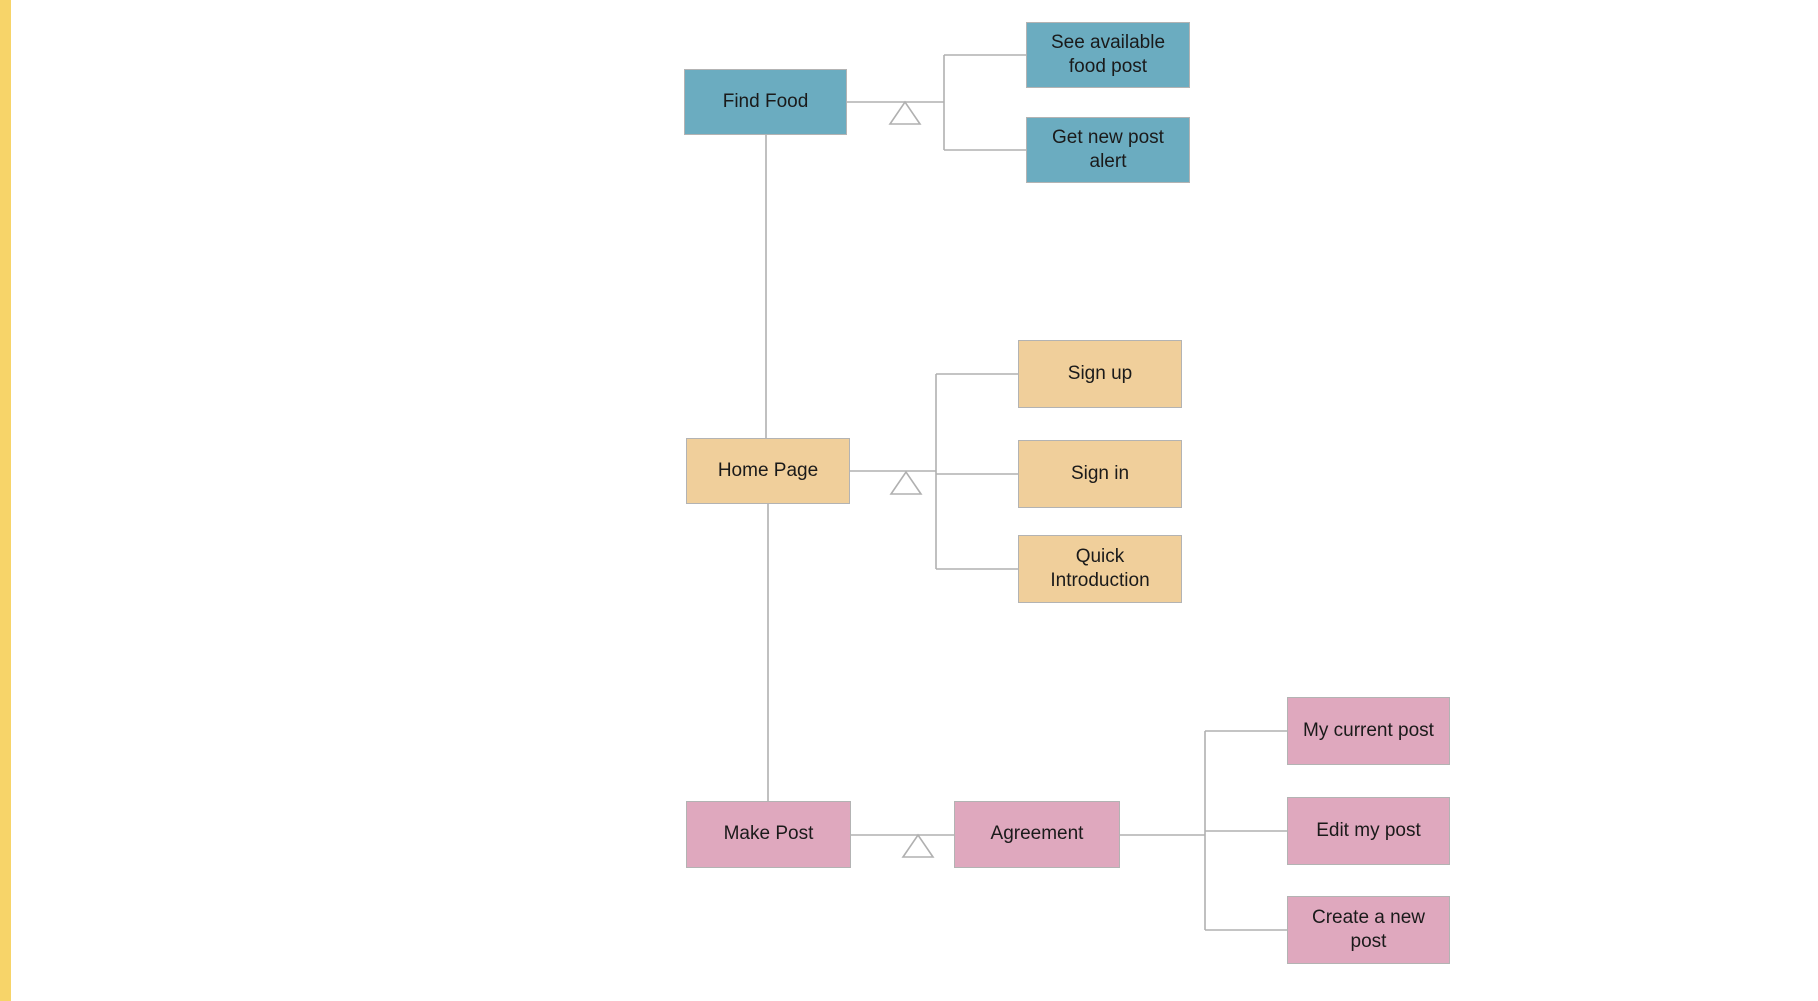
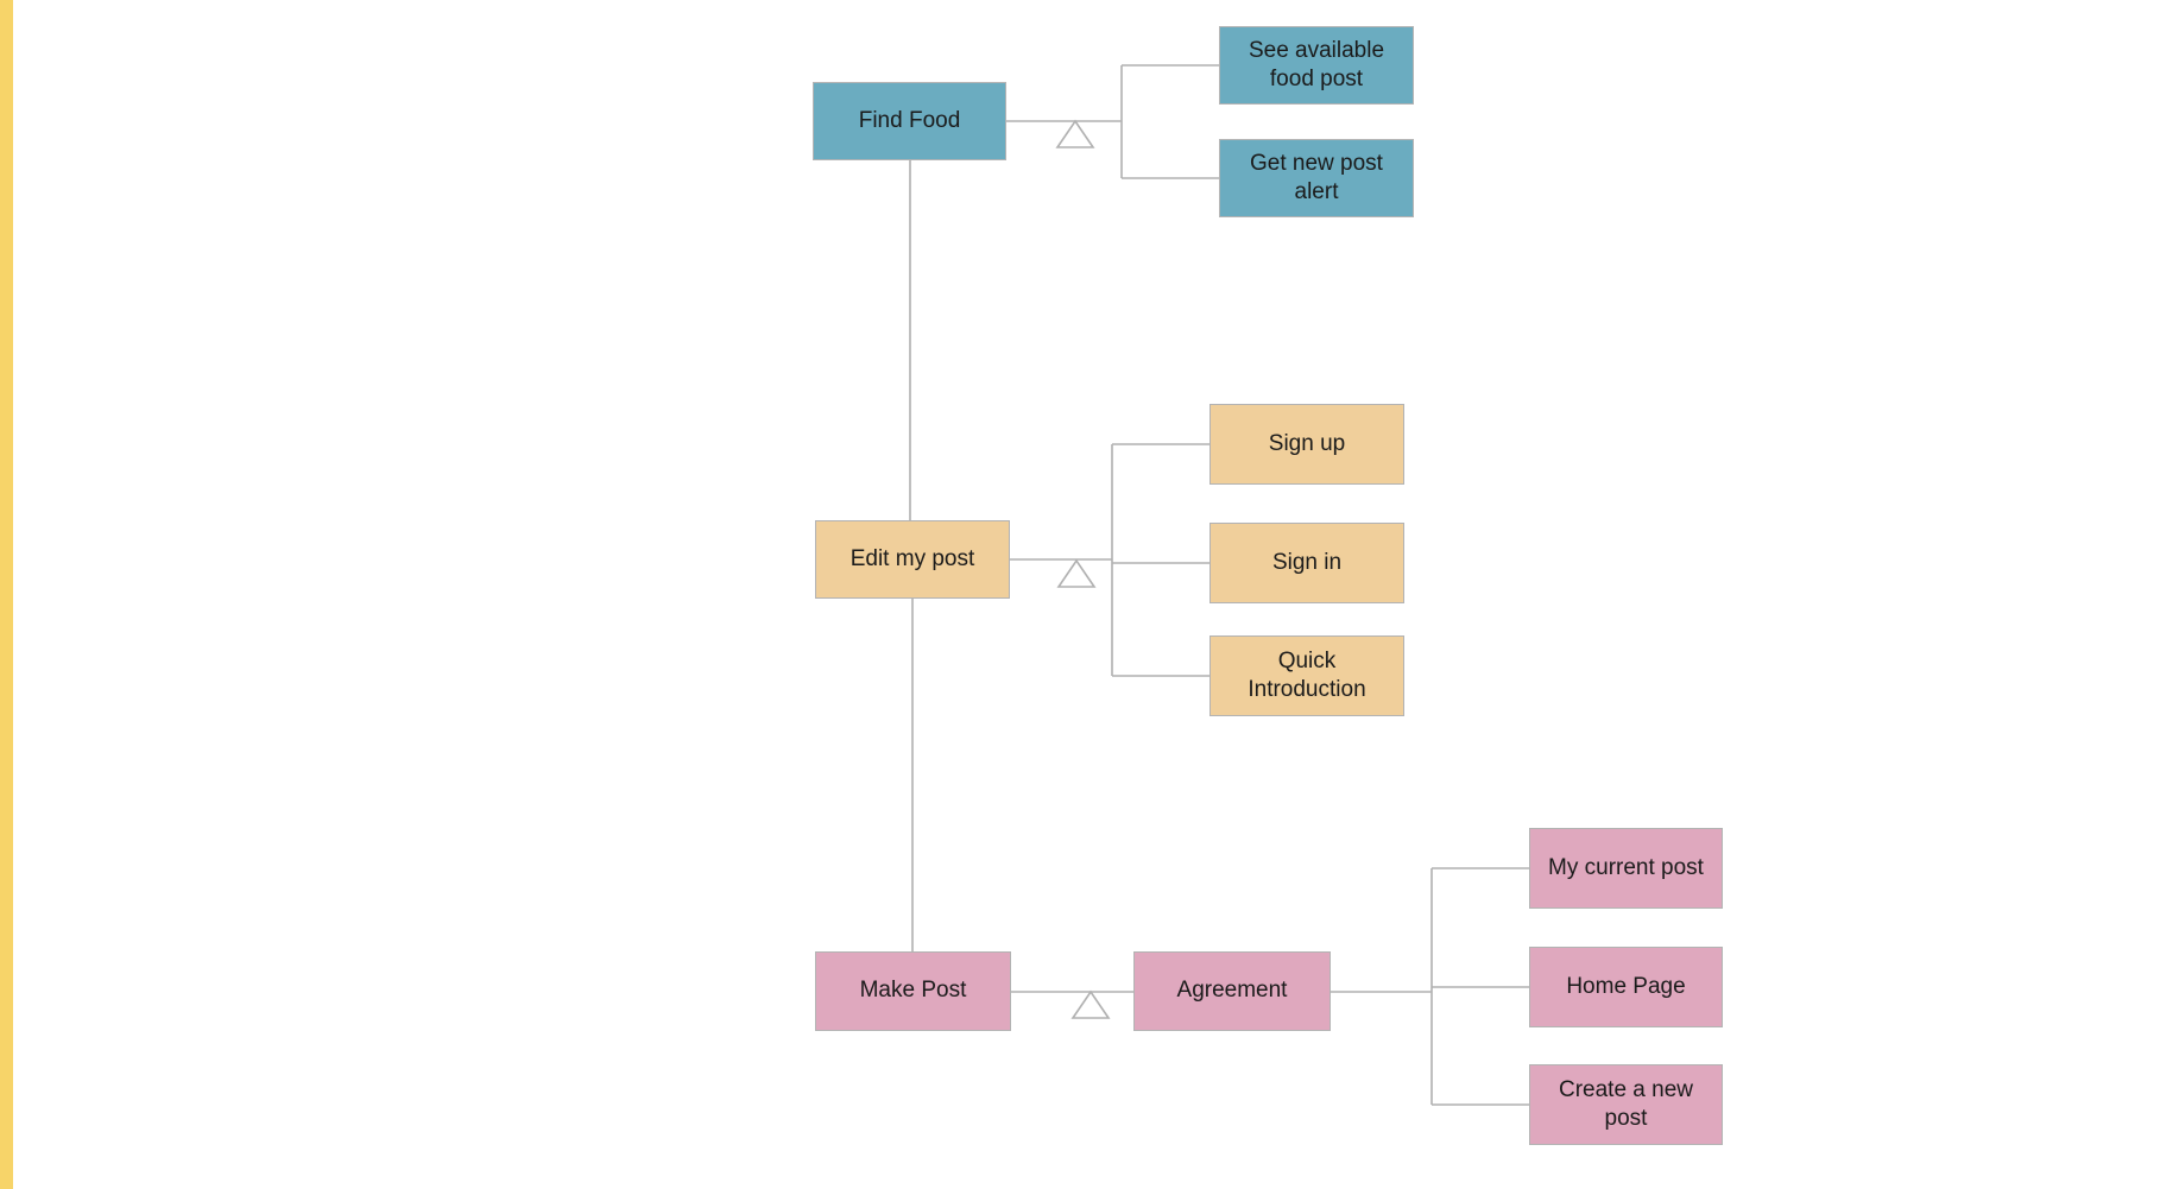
  Find Food
  See available food post
  Get new post alert
- Home Page
+ Edit my post
  Sign up
  Sign in
  Quick Introduction
  Make Post
  Agreement
  My current post
- Edit my post
+ Home Page
  Create a new post
